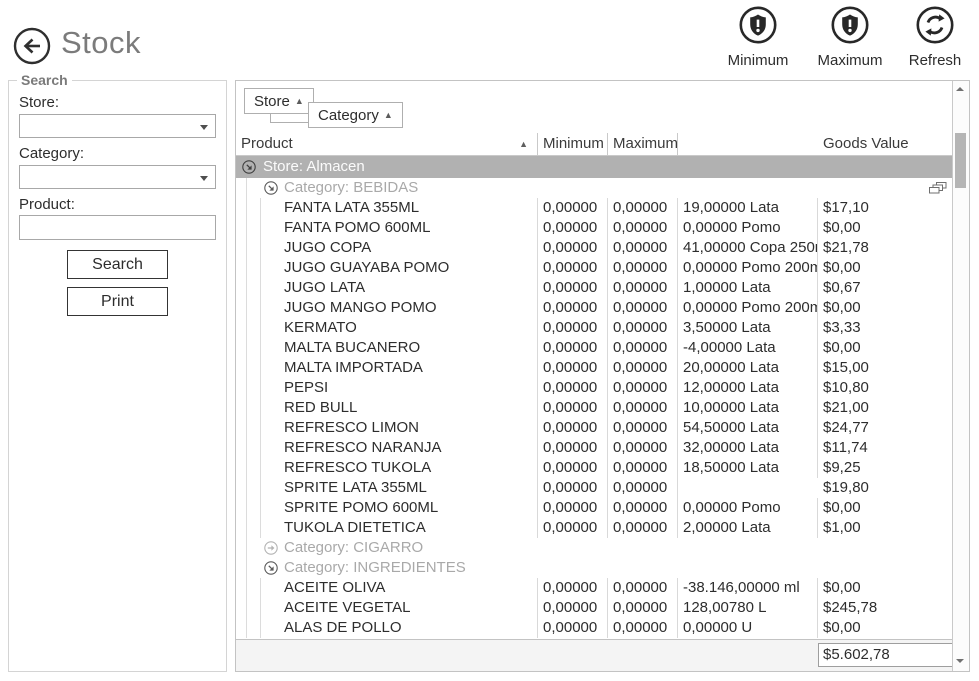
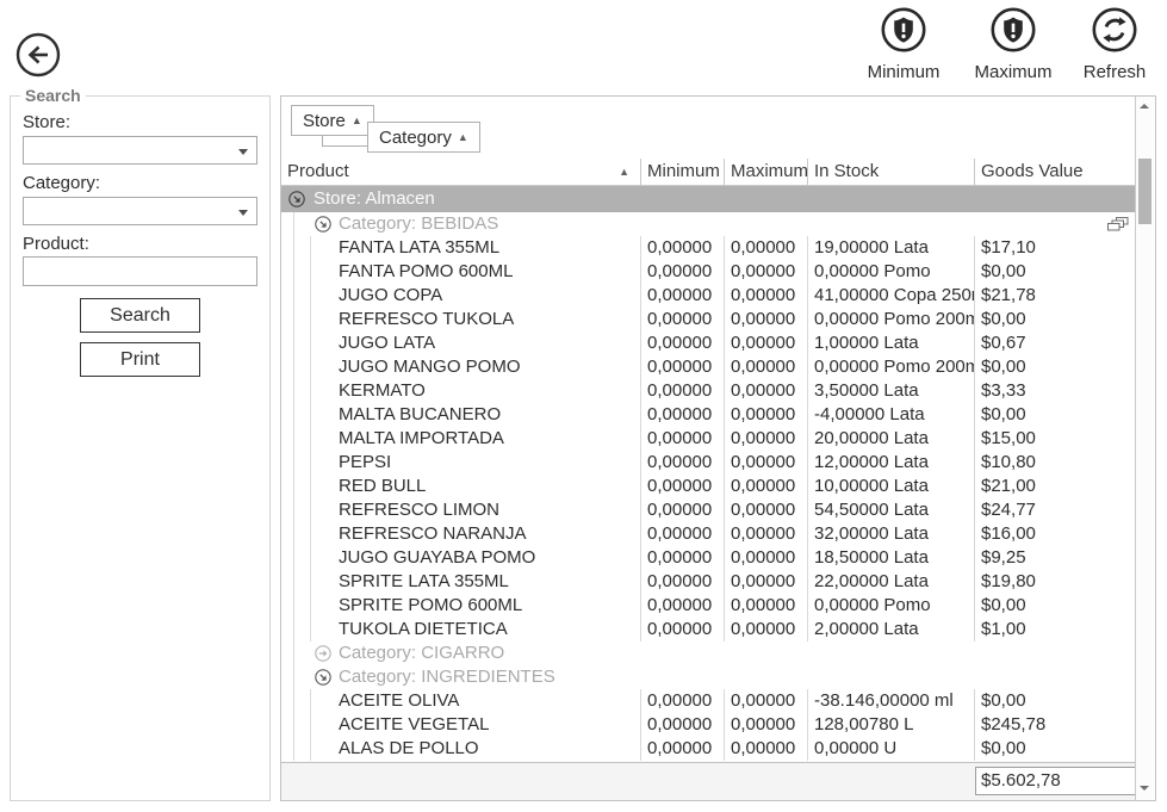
- Stock
  Minimum
  Maximum
  Refresh
  Search
  Store:
  Category:
  Product:
  Search
  Print
  Store ▲
  Category ▲
  Product
  ▲
  Minimum
  Maximum
+ In Stock
  Goods Value
  Store: Almacen
  Category: BEBIDAS
  FANTA LATA 355ML
  0,00000
  0,00000
  19,00000 Lata
  $17,10
  FANTA POMO 600ML
  0,00000
  0,00000
  0,00000 Pomo
  $0,00
  JUGO COPA
  0,00000
  0,00000
  41,00000 Copa 250
  $21,78
- JUGO GUAYABA POMO
+ REFRESCO TUKOLA
  0,00000
  0,00000
  0,00000 Pomo 200m
  $0,00
  JUGO LATA
  0,00000
  0,00000
  1,00000 Lata
  $0,67
  JUGO MANGO POMO
  0,00000
  0,00000
  0,00000 Pomo 200m
  $0,00
  KERMATO
  0,00000
  0,00000
  3,50000 Lata
  $3,33
  MALTA BUCANERO
  0,00000
  0,00000
  -4,00000 Lata
  $0,00
  MALTA IMPORTADA
  0,00000
  0,00000
  20,00000 Lata
  $15,00
  PEPSI
  0,00000
  0,00000
  12,00000 Lata
  $10,80
  RED BULL
  0,00000
  0,00000
  10,00000 Lata
  $21,00
  REFRESCO LIMON
  0,00000
  0,00000
  54,50000 Lata
  $24,77
  REFRESCO NARANJA
  0,00000
  0,00000
  32,00000 Lata
- $11,74
+ $16,00
- REFRESCO TUKOLA
+ JUGO GUAYABA POMO
  0,00000
  0,00000
  18,50000 Lata
  $9,25
  SPRITE LATA 355ML
  0,00000
  0,00000
+ 22,00000 Lata
  $19,80
  SPRITE POMO 600ML
  0,00000
  0,00000
  0,00000 Pomo
  $0,00
  TUKOLA DIETETICA
  0,00000
  0,00000
  2,00000 Lata
  $1,00
  Category: CIGARRO
  Category: INGREDIENTES
  ACEITE OLIVA
  0,00000
  0,00000
  -38.146,00000 ml
  $0,00
  ACEITE VEGETAL
  0,00000
  0,00000
  128,00780 L
  $245,78
  ALAS DE POLLO
  0,00000
  0,00000
  0,00000 U
  $0,00
  $5.602,78
